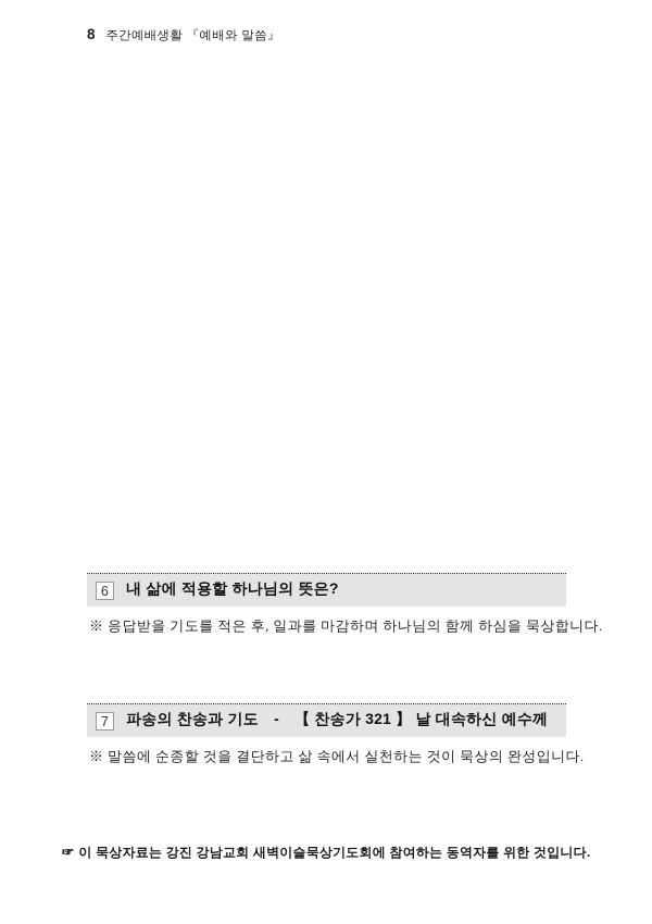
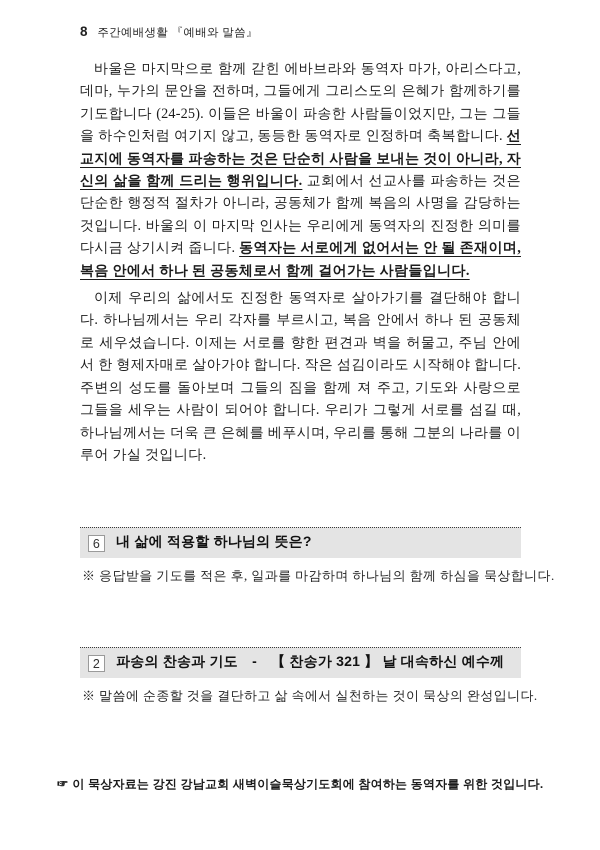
  8 주간예배생활 『예배와 말씀』
+ 바울은 마지막으로 함께 갇힌 에바브라와 동역자 마가, 아리스다고, 데마, 누가의 문안을 전하며, 그들에게 그리스도의 은혜가 함께하기를 기도합니다 (24-25). 이들은 바울이 파송한 사람들이었지만, 그는 그들을 하수인처럼 여기지 않고, 동등한 동역자로 인정하며 축복합니다. 선교지에 동역자를 파송하는 것은 단순히 사람을 보내는 것이 아니라, 자신의 삶을 함께 드리는 행위입니다. 교회에서 선교사를 파송하는 것은 단순한 행정적 절차가 아니라, 공동체가 함께 복음의 사명을 감당하는 것입니다. 바울의 이 마지막 인사는 우리에게 동역자의 진정한 의미를 다시금 상기시켜 줍니다. 동역자는 서로에게 없어서는 안 될 존재이며, 복음 안에서 하나 된 공동체로서 함께 걸어가는 사람들입니다.
+ 이제 우리의 삶에서도 진정한 동역자로 살아가기를 결단해야 합니다. 하나님께서는 우리 각자를 부르시고, 복음 안에서 하나 된 공동체로 세우셨습니다. 이제는 서로를 향한 편견과 벽을 허물고, 주님 안에서 한 형제자매로 살아가야 합니다. 작은 섬김이라도 시작해야 합니다. 주변의 성도를 돌아보며 그들의 짐을 함께 져 주고, 기도와 사랑으로 그들을 세우는 사람이 되어야 합니다. 우리가 그렇게 서로를 섬길 때, 하나님께서는 더욱 큰 은혜를 베푸시며, 우리를 통해 그분의 나라를 이루어 가실 것입니다.
  6 내 삶에 적용할 하나님의 뜻은?
  ※ 응답받을 기도를 적은 후, 일과를 마감하며 하나님의 함께 하심을 묵상합니다.
- 7 파송의 찬송과 기도 - 【 찬송가 321 】 날 대속하신 예수께
+ 2 파송의 찬송과 기도 - 【 찬송가 321 】 날 대속하신 예수께
  ※ 말씀에 순종할 것을 결단하고 삶 속에서 실천하는 것이 묵상의 완성입니다.
  ☞ 이 묵상자료는 강진 강남교회 새벽이슬묵상기도회에 참여하는 동역자를 위한 것입니다.
